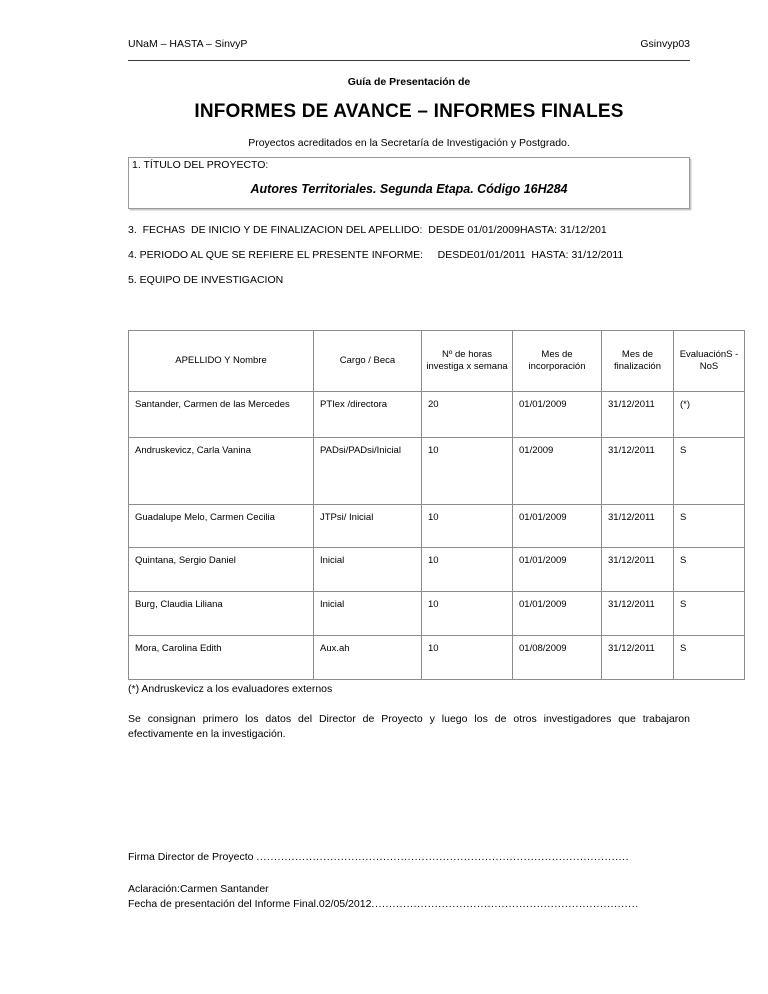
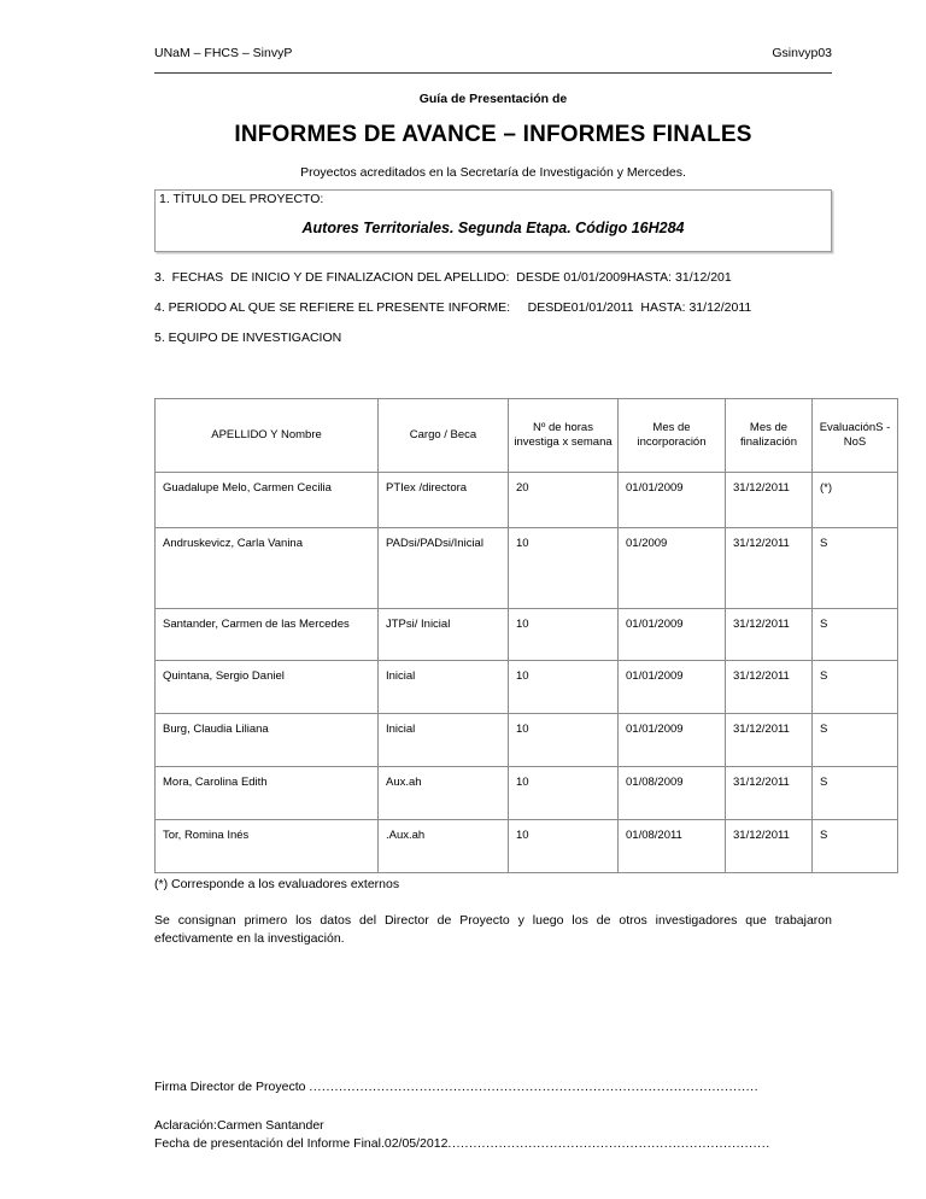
- UNaM – HASTA – SinvyP
+ UNaM – FHCS – SinvyP
  Gsinvyp03
  Guía de Presentación de
  INFORMES DE AVANCE – INFORMES FINALES
- Proyectos acreditados en la Secretaría de Investigación y Postgrado.
+ Proyectos acreditados en la Secretaría de Investigación y Mercedes.
  1. TÍTULO DEL PROYECTO:
  Autores Territoriales. Segunda Etapa. Código 16H284
  3. FECHAS DE INICIO Y DE FINALIZACION DEL APELLIDO: DESDE 01/01/2009HASTA: 31/12/201
  4. PERIODO AL QUE SE REFIERE EL PRESENTE INFORME: DESDE01/01/2011 HASTA: 31/12/2011
  5. EQUIPO DE INVESTIGACION
  APELLIDO Y Nombre	Cargo / Beca	Nº de horas investiga x semana	Mes de incorporación	Mes de finalización	EvaluaciónS - NoS
- Santander, Carmen de las Mercedes	PTIex /directora	20	01/01/2009	31/12/2011	(*)
+ Guadalupe Melo, Carmen Cecilia	PTIex /directora	20	01/01/2009	31/12/2011	(*)
  Andruskevicz, Carla Vanina	PADsi/PADsi/Inicial	10	01/2009	31/12/2011	S
- Guadalupe Melo, Carmen Cecilia	JTPsi/ Inicial	10	01/01/2009	31/12/2011	S
+ Santander, Carmen de las Mercedes	JTPsi/ Inicial	10	01/01/2009	31/12/2011	S
  Quintana, Sergio Daniel	Inicial	10	01/01/2009	31/12/2011	S
  Burg, Claudia Liliana	Inicial	10	01/01/2009	31/12/2011	S
  Mora, Carolina Edith	Aux.ah	10	01/08/2009	31/12/2011	S
+ Tor, Romina Inés	.Aux.ah	10	01/08/2011	31/12/2011	S
- (*) Andruskevicz a los evaluadores externos
+ (*) Corresponde a los evaluadores externos
  Se consignan primero los datos del Director de Proyecto y luego los de otros investigadores que trabajaron efectivamente en la investigación.
  Firma Director de Proyecto ..........................................................................................................
  Aclaración:Carmen Santander
  Fecha de presentación del Informe Final.02/05/2012............................................................................
